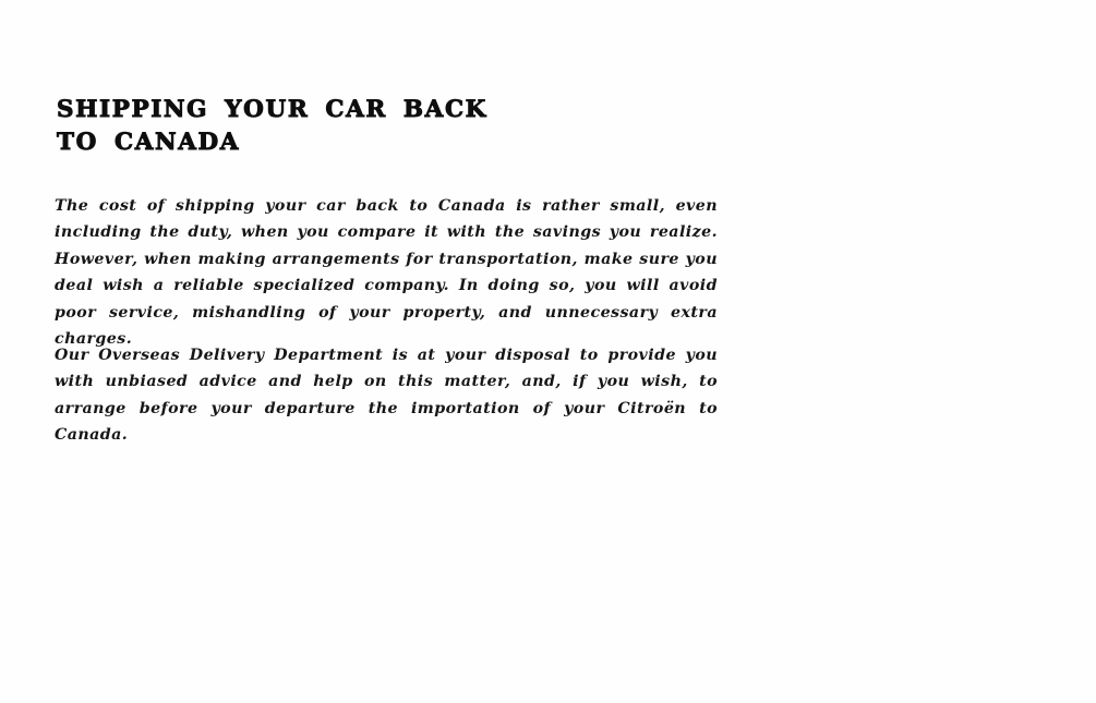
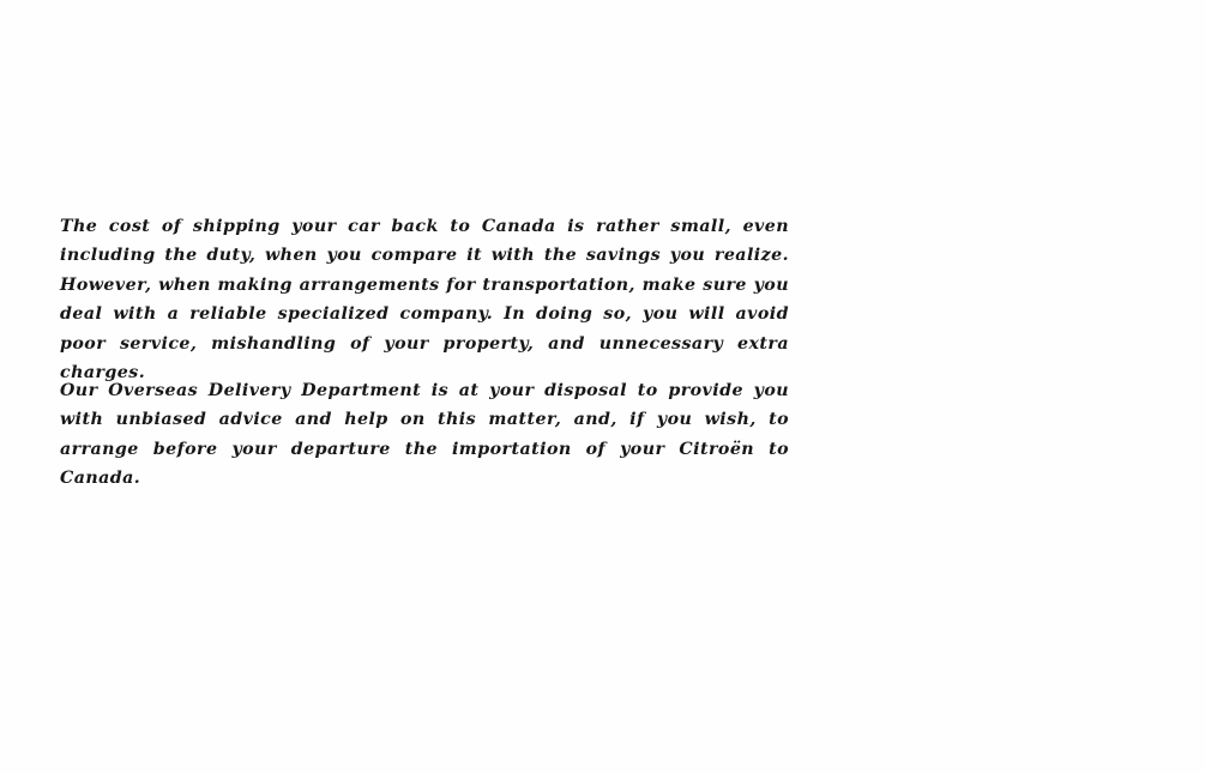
- SHIPPING YOUR CAR BACK
- TO CANADA
- The cost of shipping your car back to Canada is rather small, even including the duty, when you compare it with the savings you realize. However, when making arrangements for transportation, make sure you deal wish a reliable specialized company. In doing so, you will avoid poor service, mishandling of your property, and unnecessary extra charges.
+ The cost of shipping your car back to Canada is rather small, even including the duty, when you compare it with the savings you realize. However, when making arrangements for transportation, make sure you deal with a reliable specialized company. In doing so, you will avoid poor service, mishandling of your property, and unnecessary extra charges.
  Our Overseas Delivery Department is at your disposal to provide you with unbiased advice and help on this matter, and, if you wish, to arrange before your departure the importation of your Citroën to Canada.
